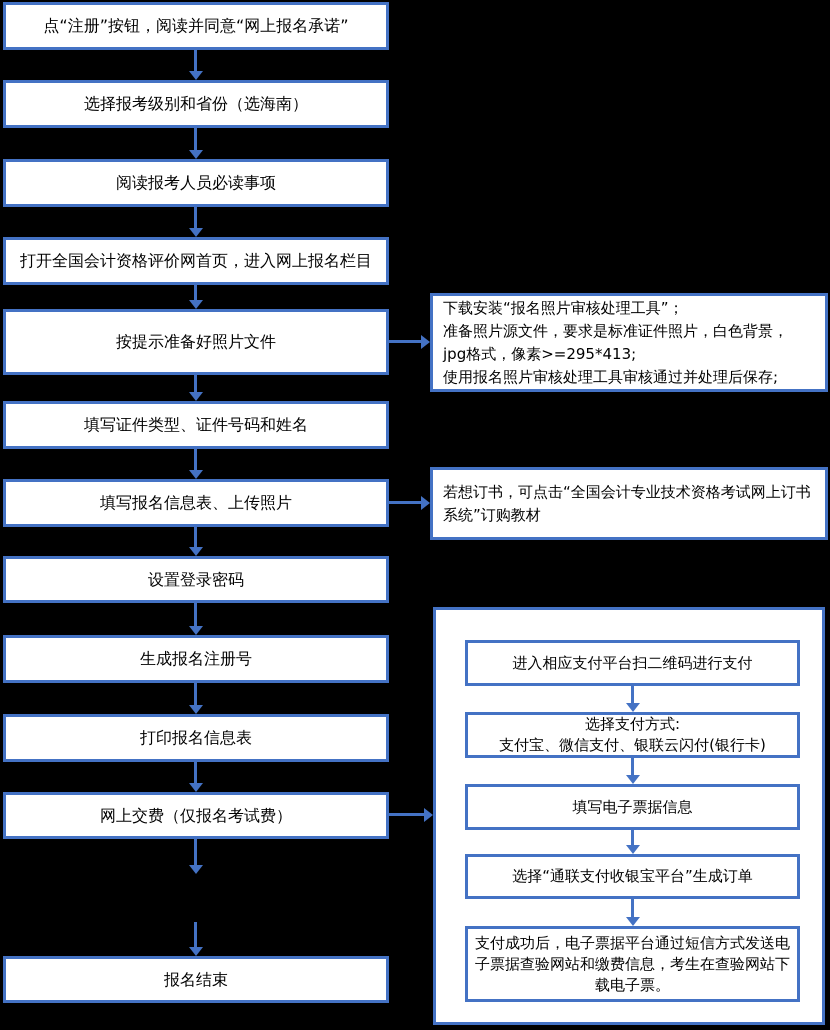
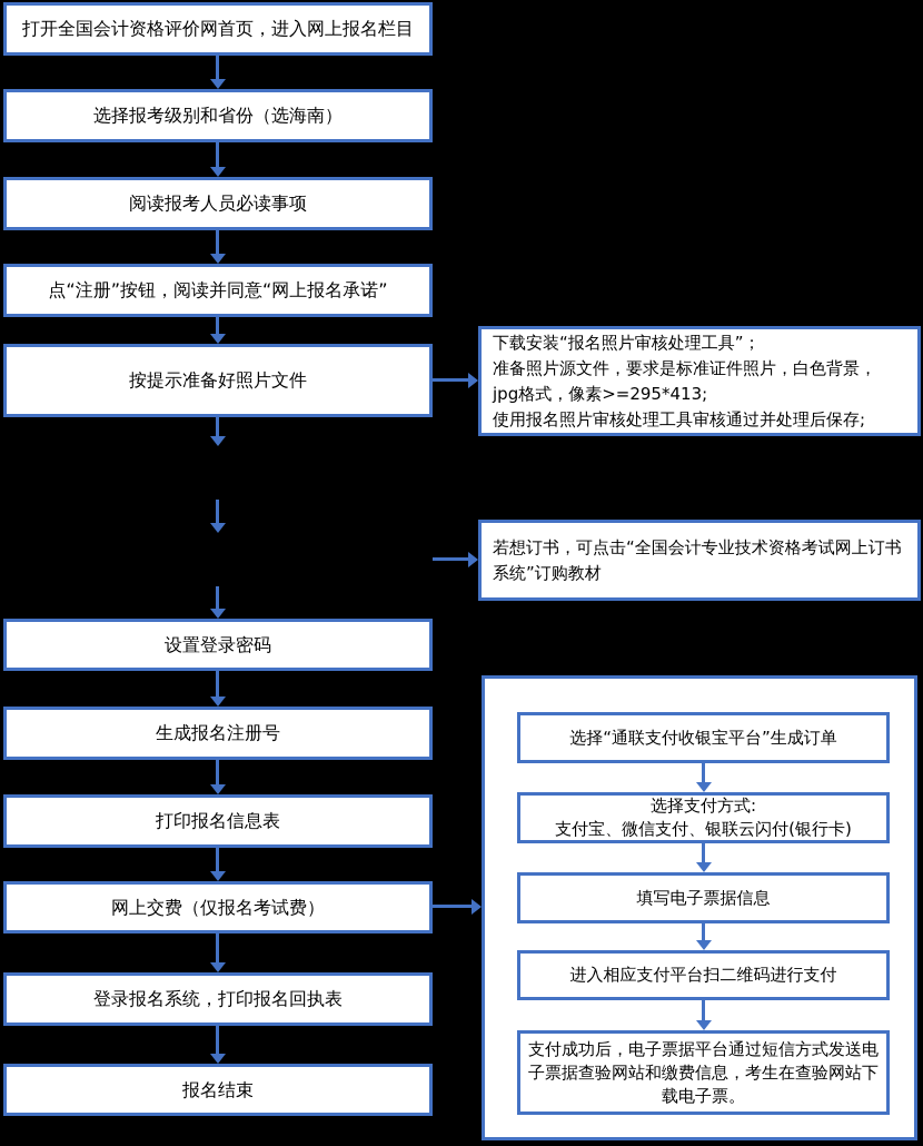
- 点“注册”按钮，阅读并同意“网上报名承诺”
+ 打开全国会计资格评价网首页，进入网上报名栏目
  选择报考级别和省份（选海南）
  阅读报考人员必读事项
- 打开全国会计资格评价网首页，进入网上报名栏目
+ 点“注册”按钮，阅读并同意“网上报名承诺”
  按提示准备好照片文件
- 填写证件类型、证件号码和姓名
- 填写报名信息表、上传照片
  设置登录密码
  生成报名注册号
  打印报名信息表
  网上交费（仅报名考试费）
+ 登录报名系统，打印报名回执表
  报名结束
  下载安装“报名照片审核处理工具”；
  准备照片源文件，要求是标准证件照片，白色背景，
  jpg格式，像素>=295*413;
  使用报名照片审核处理工具审核通过并处理后保存;
  若想订书，可点击“全国会计专业技术资格考试网上订书系统”订购教材
- 进入相应支付平台扫二维码进行支付
+ 选择“通联支付收银宝平台”生成订单
  选择支付方式:
  支付宝、微信支付、银联云闪付(银行卡)
  填写电子票据信息
- 选择“通联支付收银宝平台”生成订单
+ 进入相应支付平台扫二维码进行支付
  支付成功后，电子票据平台通过短信方式发送电子票据查验网站和缴费信息，考生在查验网站下载电子票。
